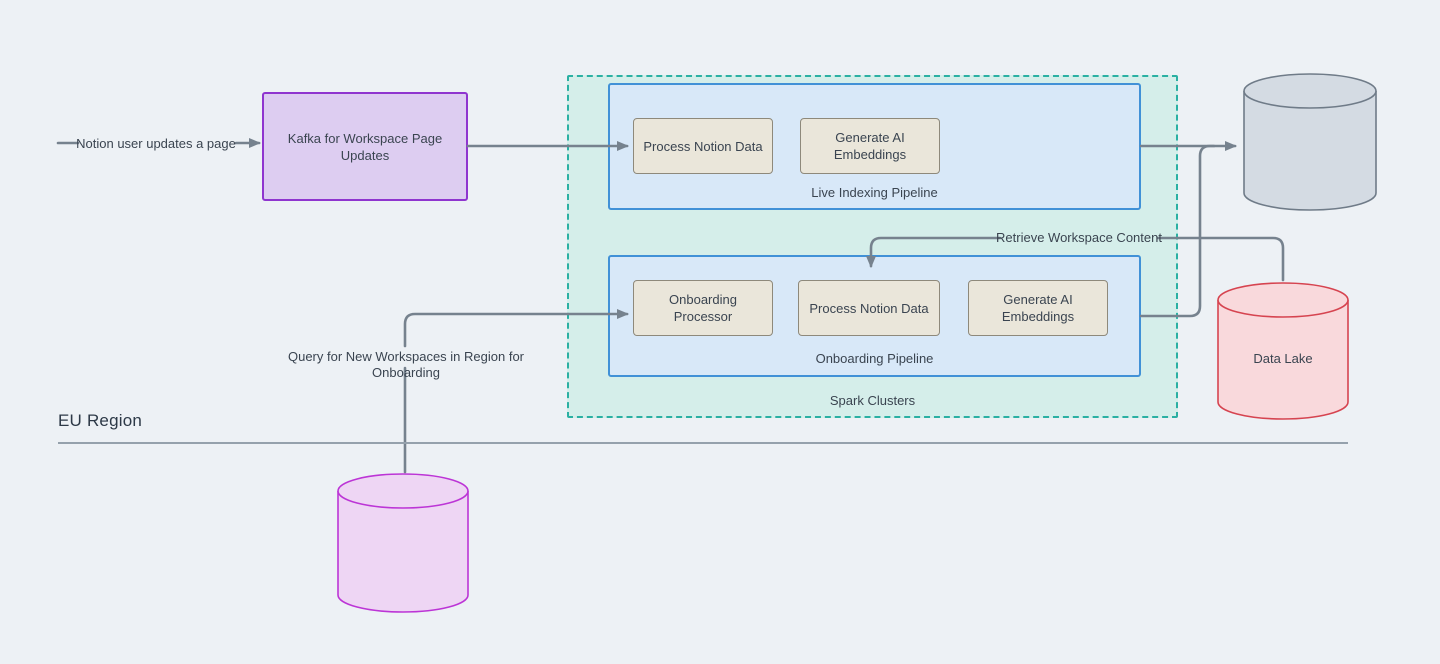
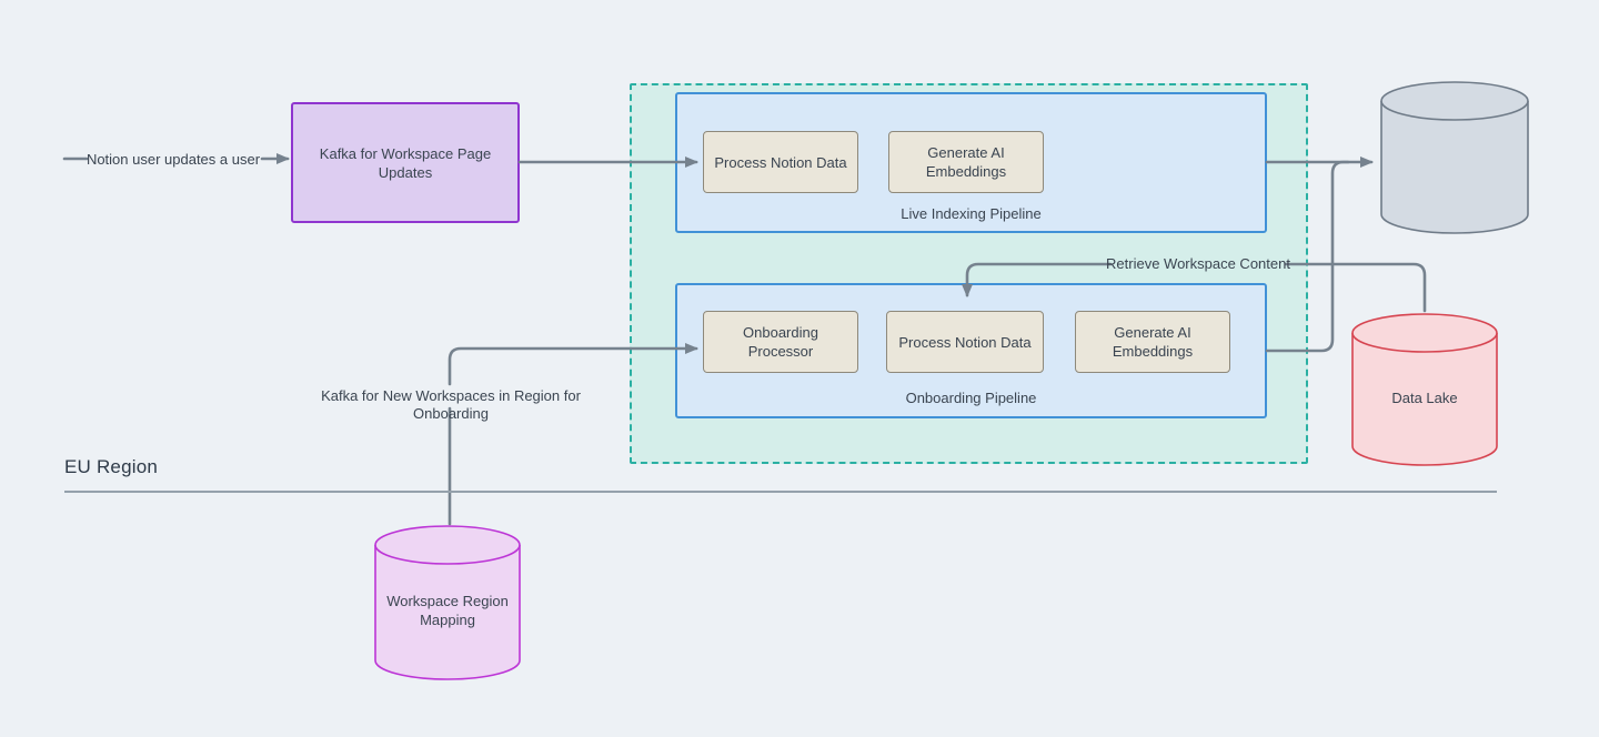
  Process Notion Data
  Generate AI
  Embeddings
  Onboarding
  Processor
  Process Notion Data
  Generate AI
  Embeddings
  Kafka for Workspace Page
  Updates
  Live Indexing Pipeline
  Onboarding Pipeline
- Spark Clusters
  Data Lake
+ Workspace Region
+ Mapping
- Notion user updates a page
+ Notion user updates a user
- Query for New Workspaces in Region for Onboarding
+ Kafka for New Workspaces in Region for Onboarding
  Retrieve Workspace Content
  EU Region
